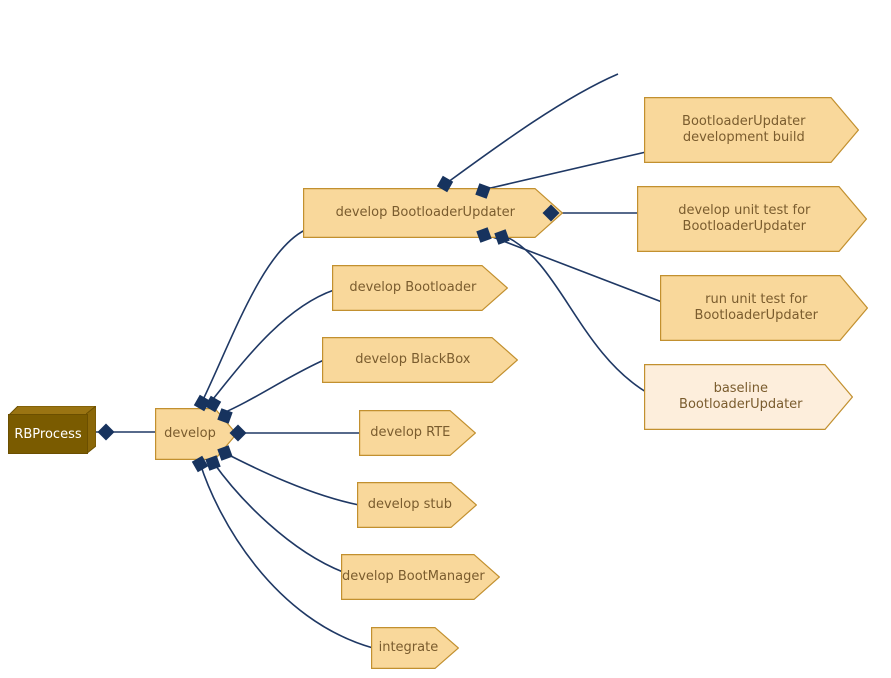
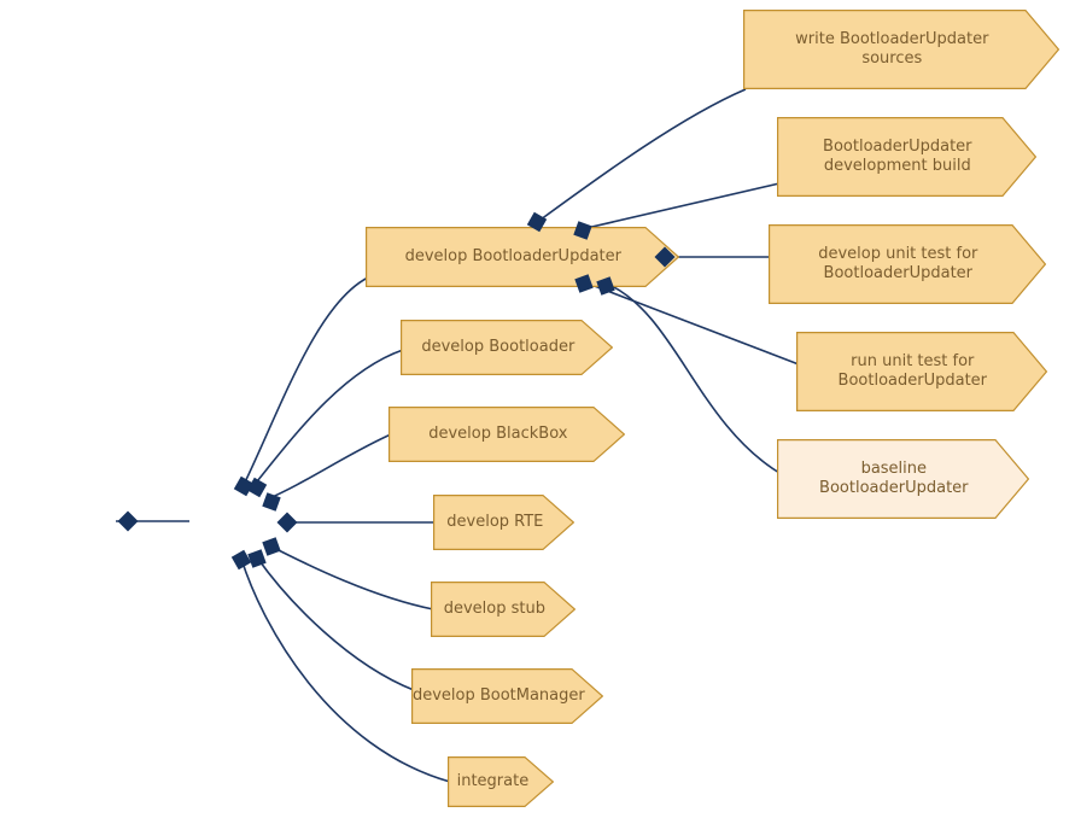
- RBProcess
- develop
  develop BootloaderUpdater
+ write BootloaderUpdater
+ sources
  BootloaderUpdater
  development build
  develop unit test for
  BootloaderUpdater
  run unit test for
  BootloaderUpdater
  baseline
  BootloaderUpdater
  develop Bootloader
  develop BlackBox
  develop RTE
  develop stub
  develop BootManager
  integrate
